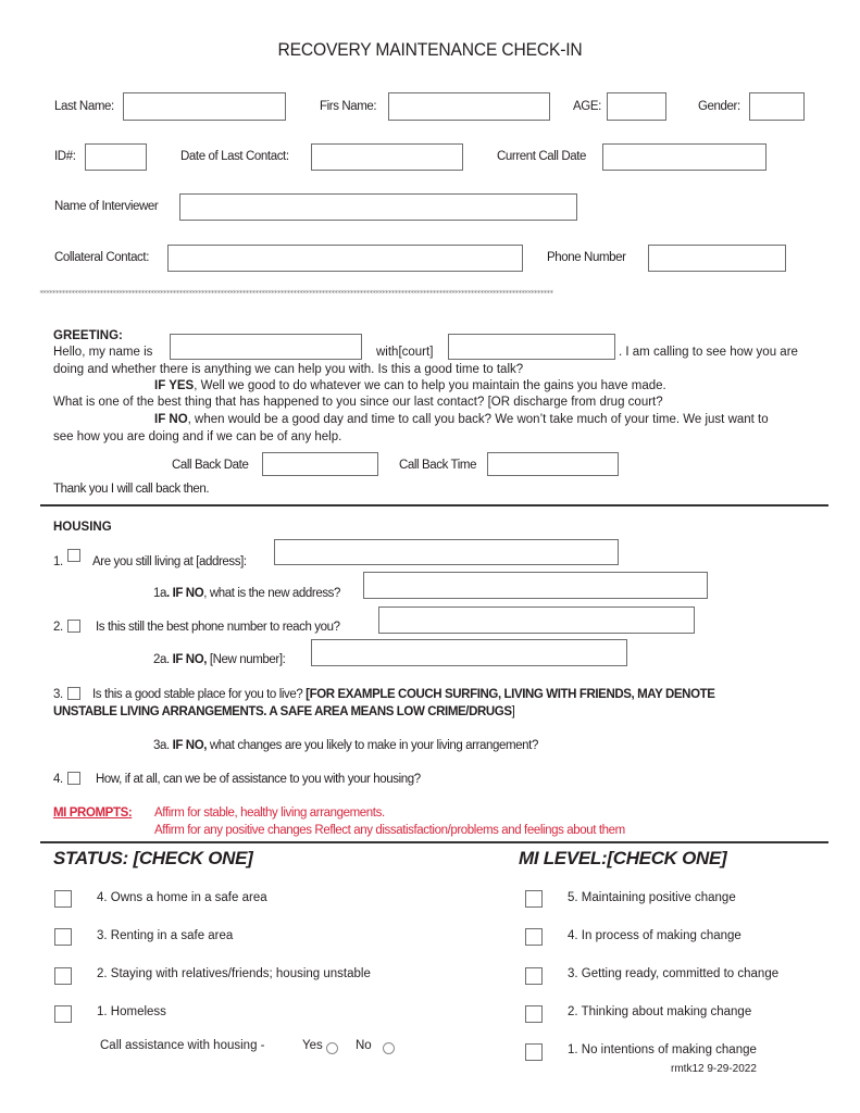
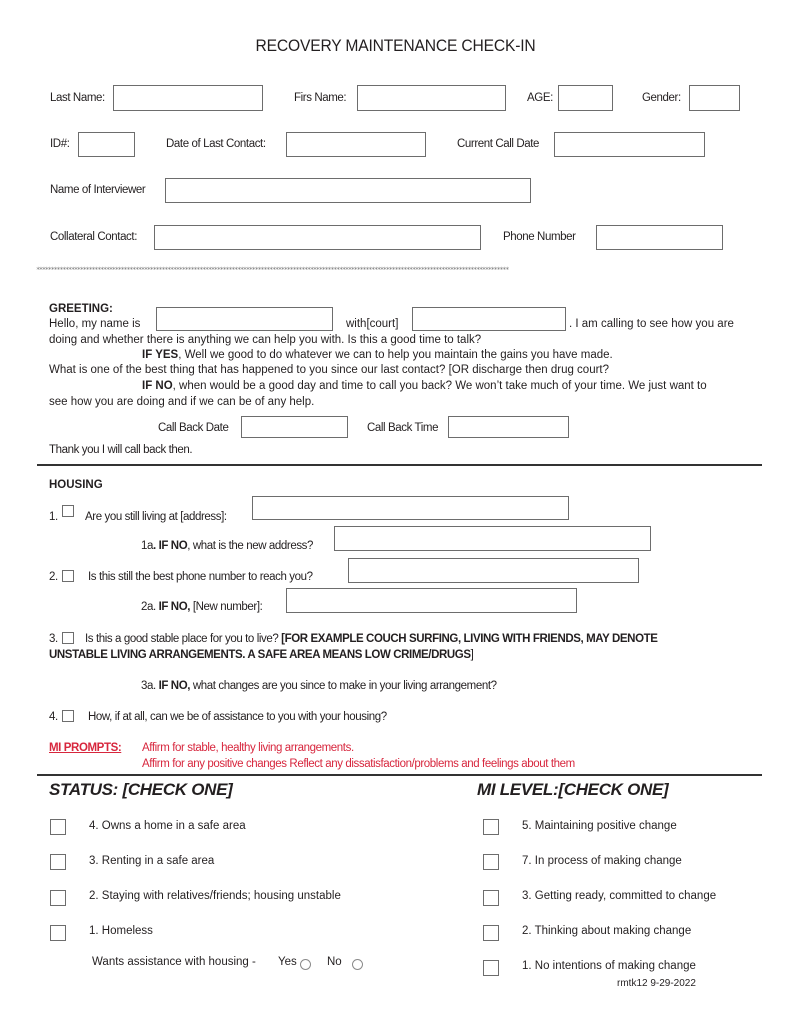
  RECOVERY MAINTENANCE CHECK-IN
  Last Name:
  Firs Name:
  AGE:
  Gender:
  ID#:
  Date of Last Contact:
  Current Call Date
  Name of Interviewer
  Collateral Contact:
  Phone Number
  ******************************************************************************************************************************************************************
  GREETING:
  Hello, my name is
  with[court]
  . I am calling to see how you are
  doing and whether there is anything we can help you with. Is this a good time to talk?
  IF YES, Well we good to do whatever we can to help you maintain the gains you have made.
- What is one of the best thing that has happened to you since our last contact? [OR discharge from drug court?
+ What is one of the best thing that has happened to you since our last contact? [OR discharge then drug court?
  IF NO, when would be a good day and time to call you back? We won’t take much of your time. We just want to
  see how you are doing and if we can be of any help.
  Call Back Date
  Call Back Time
  Thank you I will call back then.
  HOUSING
  1.
  Are you still living at [address]:
  1a. IF NO, what is the new address?
  2.
  Is this still the best phone number to reach you?
  2a. IF NO, [New number]:
  3.
  Is this a good stable place for you to live? [FOR EXAMPLE COUCH SURFING, LIVING WITH FRIENDS, MAY DENOTE
  UNSTABLE LIVING ARRANGEMENTS. A SAFE AREA MEANS LOW CRIME/DRUGS]
- 3a. IF NO, what changes are you likely to make in your living arrangement?
+ 3a. IF NO, what changes are you since to make in your living arrangement?
  4.
  How, if at all, can we be of assistance to you with your housing?
  MI PROMPTS:
  Affirm for stable, healthy living arrangements.
  Affirm for any positive changes Reflect any dissatisfaction/problems and feelings about them
  STATUS: [CHECK ONE]
  MI LEVEL:[CHECK ONE]
  4. Owns a home in a safe area
  3. Renting in a safe area
  2. Staying with relatives/friends; housing unstable
  1. Homeless
- Call assistance with housing -
+ Wants assistance with housing -
  Yes
  No
  5. Maintaining positive change
- 4. In process of making change
+ 7. In process of making change
  3. Getting ready, committed to change
  2. Thinking about making change
  1. No intentions of making change
  rmtk12 9-29-2022
